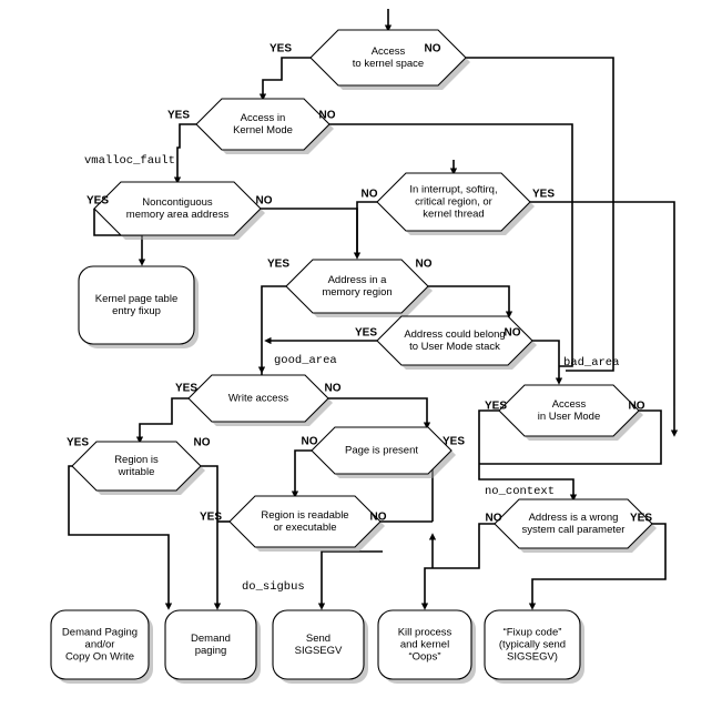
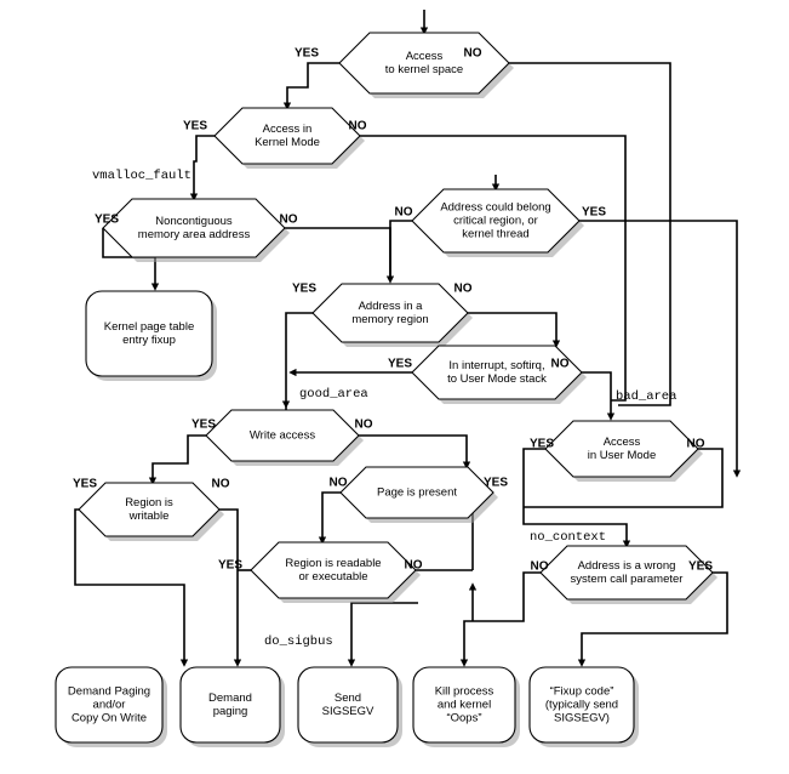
  Access
  to kernel space
  Access in
  Kernel Mode
  Noncontiguous
  memory area address
- In interrupt, softirq,
+ Address could belong
  critical region, or
  kernel thread
  Address in a
  memory region
- Address could belong
+ In interrupt, softirq,
  to User Mode stack
  Write access
  Access
  in User Mode
  Page is present
  Region is
  writable
  Region is readable
  or executable
  Address is a wrong
  system call parameter
  Kernel page table
  entry fixup
  Demand Paging
  and/or
  Copy On Write
  Demand
  paging
  Send
  SIGSEGV
  Kill process
  and kernel
  “Oops”
  “Fixup code”
  (typically send
  SIGSEGV)
  YES
  NO
  YES
  NO
  YES
  NO
  NO
  YES
  YES
  NO
  YES
  NO
  YES
  NO
  YES
  NO
  YES
  NO
  NO
  YES
  YES
  NO
  NO
  YES
  vmalloc_fault
  good_area
  bad_area
  no_context
  do_sigbus
